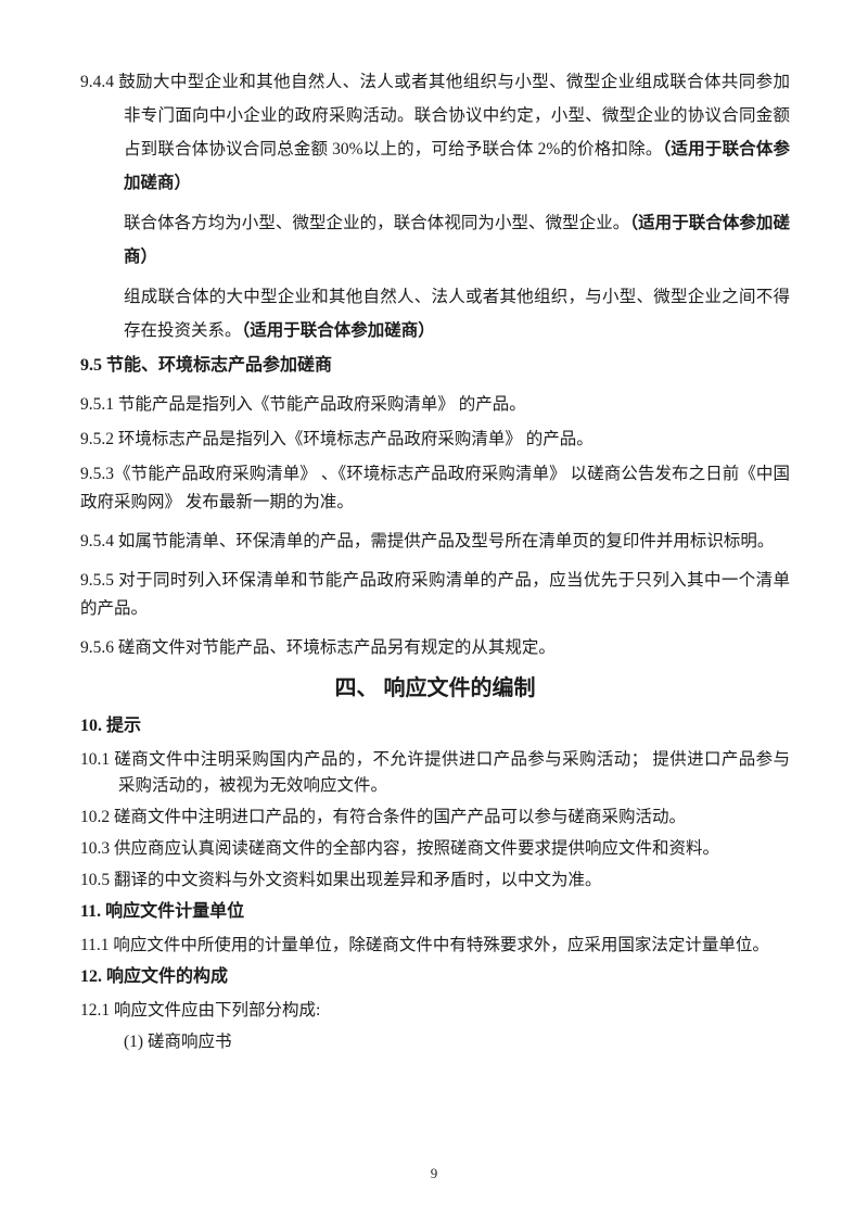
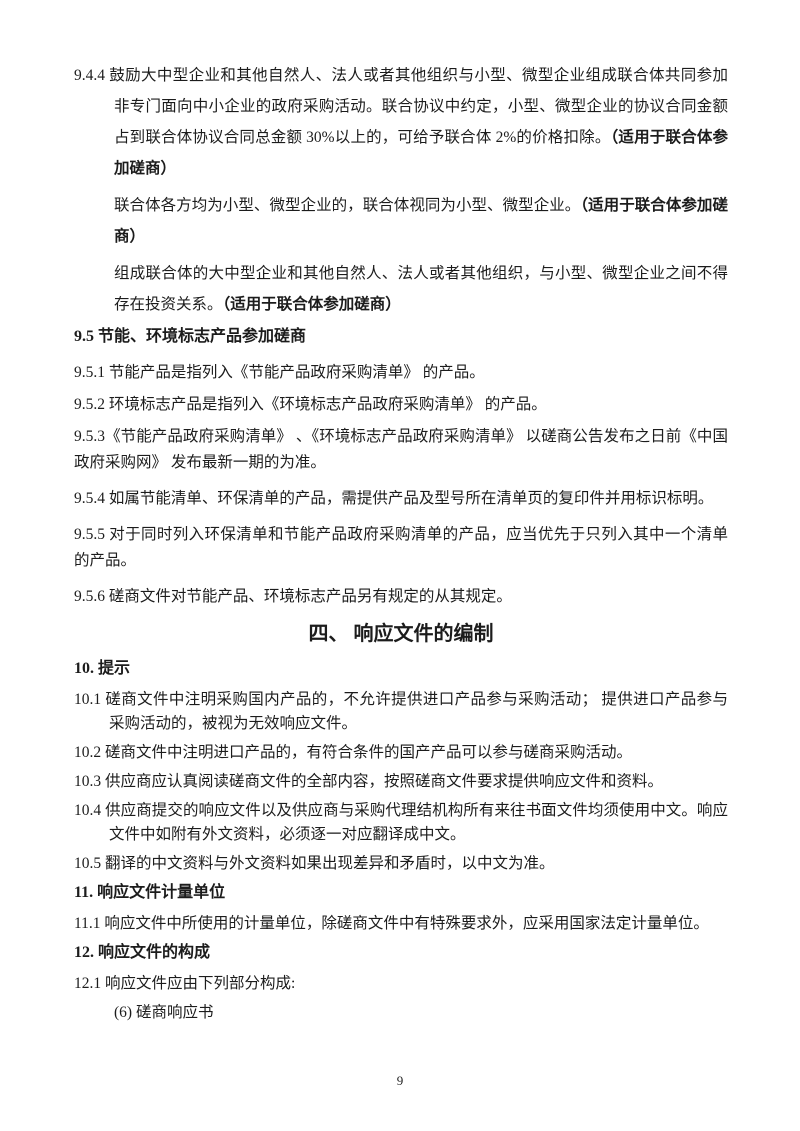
  9.4.4 鼓励大中型企业和其他自然人、法人或者其他组织与小型、微型企业组成联合体共同参加非专门面向中小企业的政府采购活动。联合协议中约定，小型、微型企业的协议合同金额占到联合体协议合同总金额 30%以上的，可给予联合体 2%的价格扣除。（适用于联合体参加磋商）
  联合体各方均为小型、微型企业的，联合体视同为小型、微型企业。（适用于联合体参加磋商）
  组成联合体的大中型企业和其他自然人、法人或者其他组织，与小型、微型企业之间不得存在投资关系。（适用于联合体参加磋商）
  9.5 节能、环境标志产品参加磋商
  9.5.1 节能产品是指列入《节能产品政府采购清单》 的产品。
  9.5.2 环境标志产品是指列入《环境标志产品政府采购清单》 的产品。
  9.5.3《节能产品政府采购清单》 、《环境标志产品政府采购清单》 以磋商公告发布之日前《中国政府采购网》 发布最新一期的为准。
  9.5.4 如属节能清单、环保清单的产品，需提供产品及型号所在清单页的复印件并用标识标明。
  9.5.5 对于同时列入环保清单和节能产品政府采购清单的产品，应当优先于只列入其中一个清单的产品。
  9.5.6 磋商文件对节能产品、环境标志产品另有规定的从其规定。
  四、 响应文件的编制
  10. 提示
  10.1 磋商文件中注明采购国内产品的，不允许提供进口产品参与采购活动； 提供进口产品参与采购活动的，被视为无效响应文件。
  10.2 磋商文件中注明进口产品的，有符合条件的国产产品可以参与磋商采购活动。
  10.3 供应商应认真阅读磋商文件的全部内容，按照磋商文件要求提供响应文件和资料。
+ 10.4 供应商提交的响应文件以及供应商与采购代理结机构所有来往书面文件均须使用中文。响应文件中如附有外文资料，必须逐一对应翻译成中文。
  10.5 翻译的中文资料与外文资料如果出现差异和矛盾时，以中文为准。
  11. 响应文件计量单位
  11.1 响应文件中所使用的计量单位，除磋商文件中有特殊要求外，应采用国家法定计量单位。
  12. 响应文件的构成
  12.1 响应文件应由下列部分构成:
- (1) 磋商响应书
+ (6) 磋商响应书
  9
